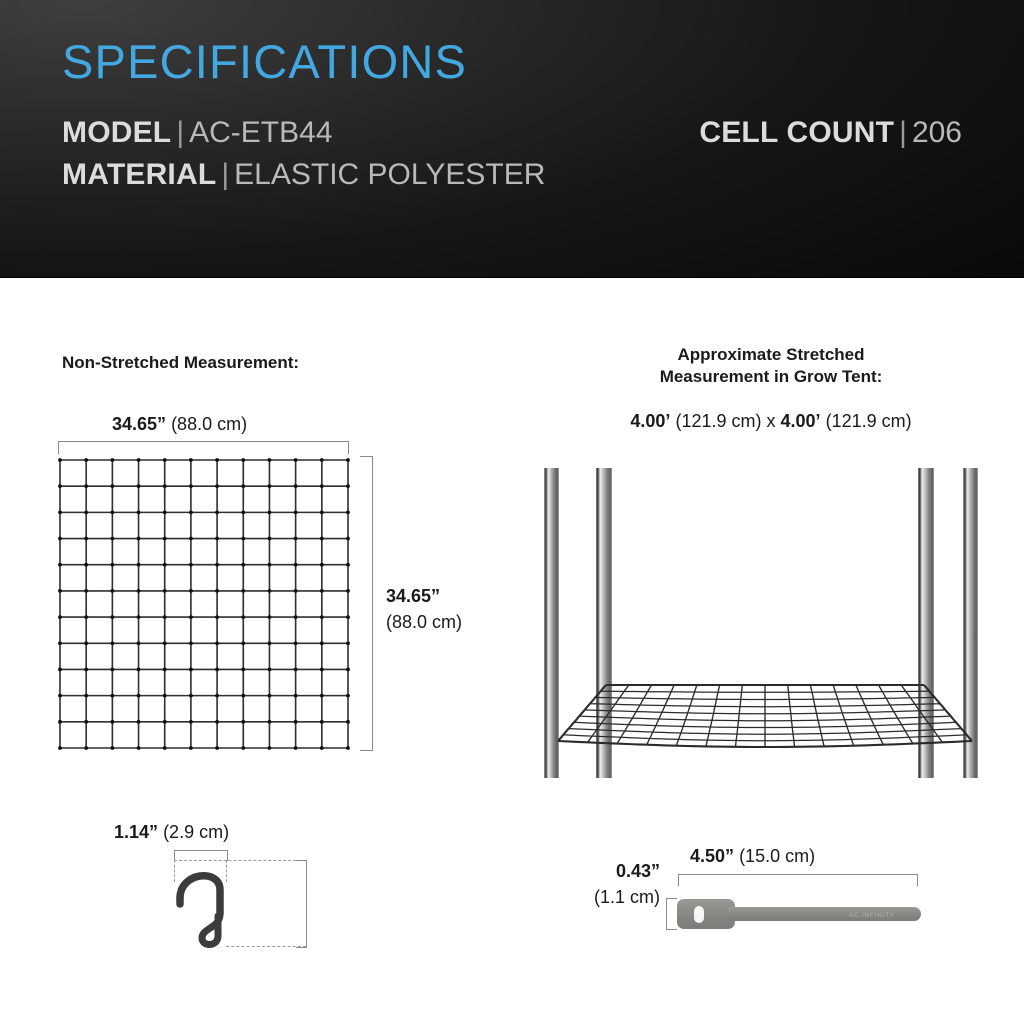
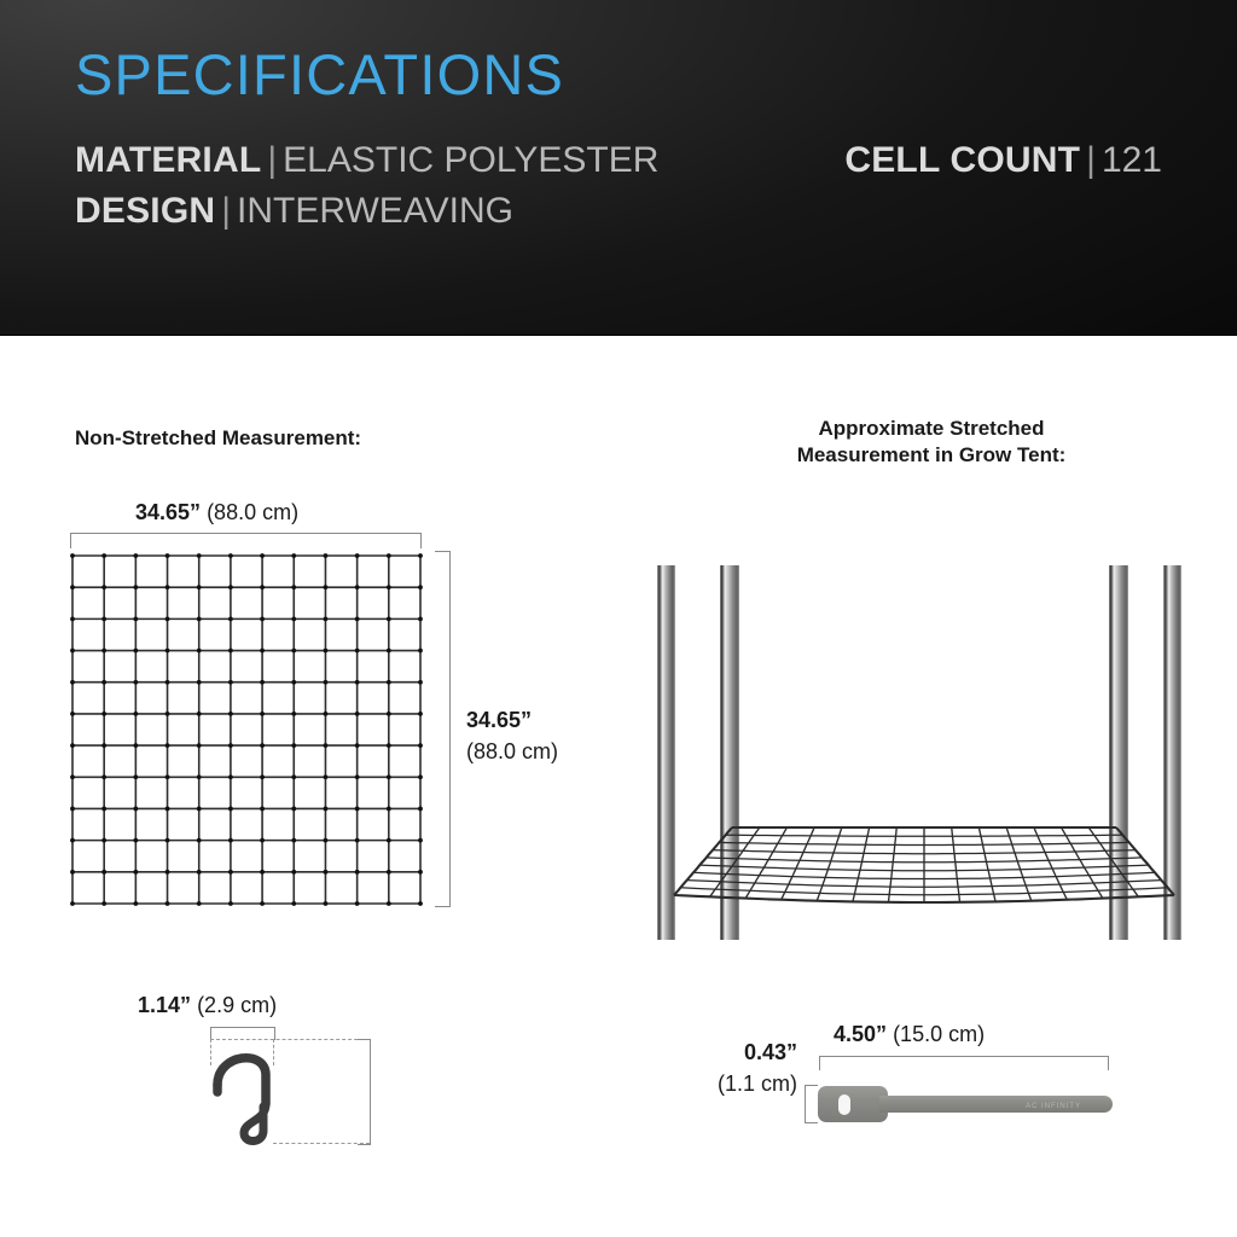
  SPECIFICATIONS
- MODEL | AC-ETB44
  MATERIAL | ELASTIC POLYESTER
+ DESIGN | INTERWEAVING
- CELL COUNT | 206
+ CELL COUNT | 121
  Non-Stretched Measurement:
  34.65” (88.0 cm)
  34.65”
  (88.0 cm)
  Approximate Stretched
  Measurement in Grow Tent:
- 4.00’ (121.9 cm) x 4.00’ (121.9 cm)
  1.14” (2.9 cm)
  4.50” (15.0 cm)
  0.43”
  (1.1 cm)
